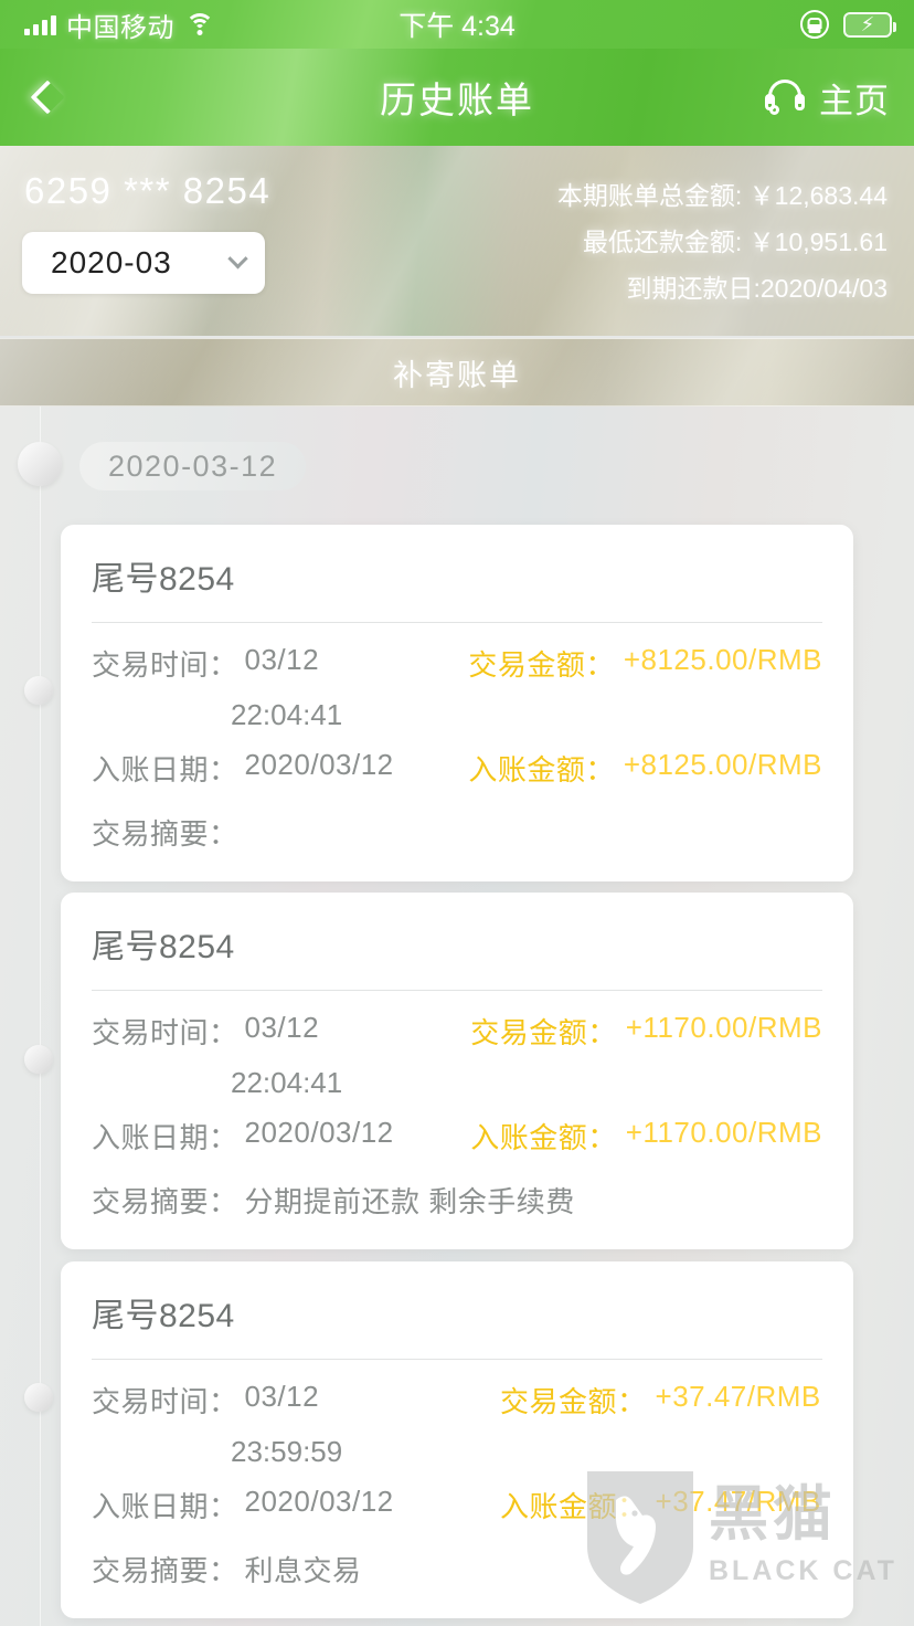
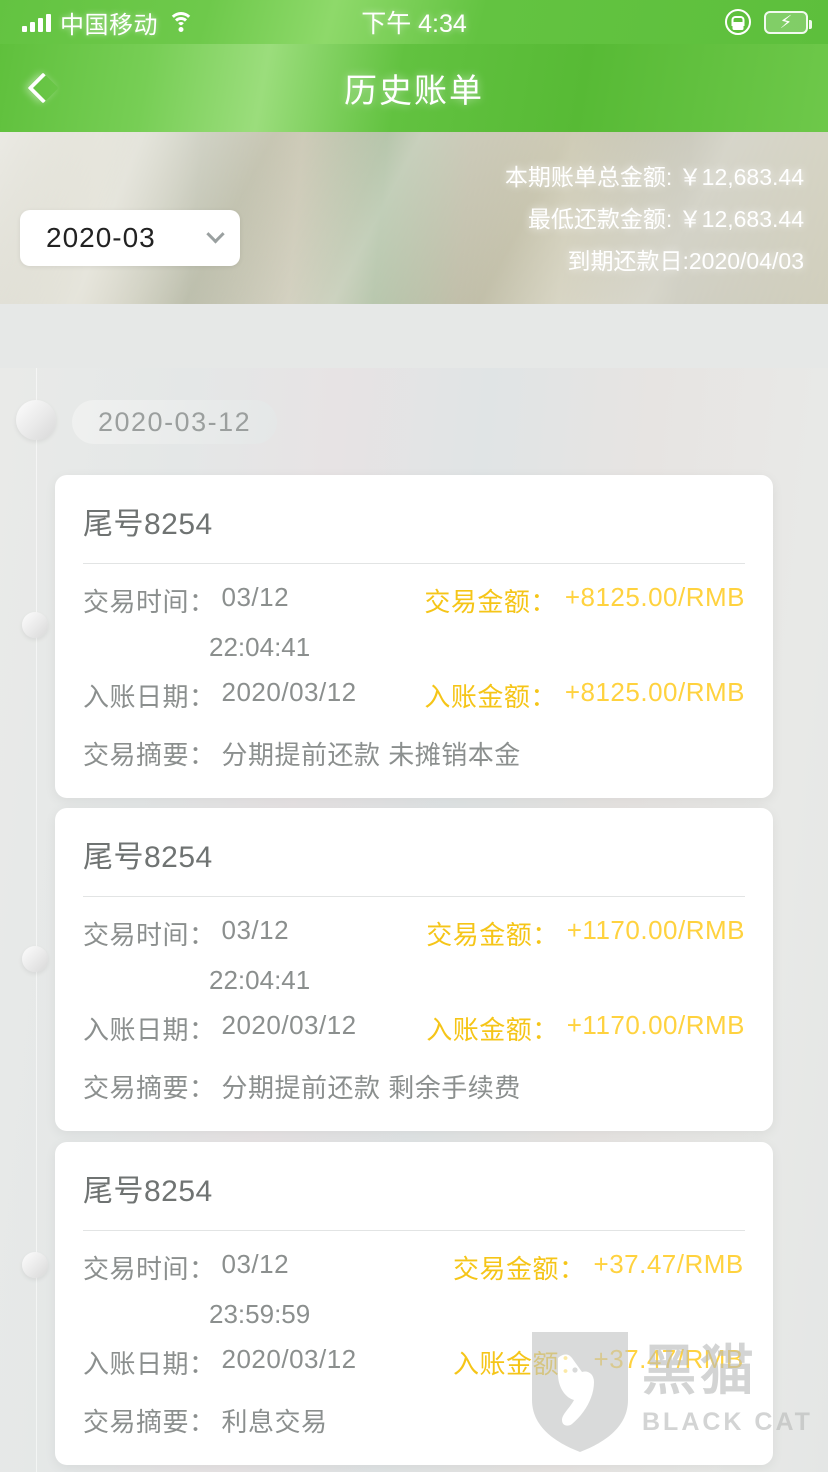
  中国移动
  下午 4:34
  ⚡
  历史账单
- 主页
- 6259 *** 8254
  2020-03
  本期账单总金额: ￥12,683.44
- 最低还款金额: ￥10,951.61
+ 最低还款金额: ￥12,683.44
  到期还款日:2020/04/03
- 补寄账单
  2020-03-12
  尾号8254
  交易时间：
  03/12
  交易金额：
  +8125.00/RMB
  22:04:41
  入账日期：
  2020/03/12
  入账金额：
  +8125.00/RMB
  交易摘要：
+ 分期提前还款 未摊销本金
  尾号8254
  交易时间：
  03/12
  交易金额：
  +1170.00/RMB
  22:04:41
  入账日期：
  2020/03/12
  入账金额：
  +1170.00/RMB
  交易摘要：
  分期提前还款 剩余手续费
  尾号8254
  交易时间：
  03/12
  交易金额：
  +37.47/RMB
  23:59:59
  入账日期：
  2020/03/12
  入账金额：
  +37.47/RMB
  交易摘要：
  利息交易
  黑猫
  BLACK CAT
